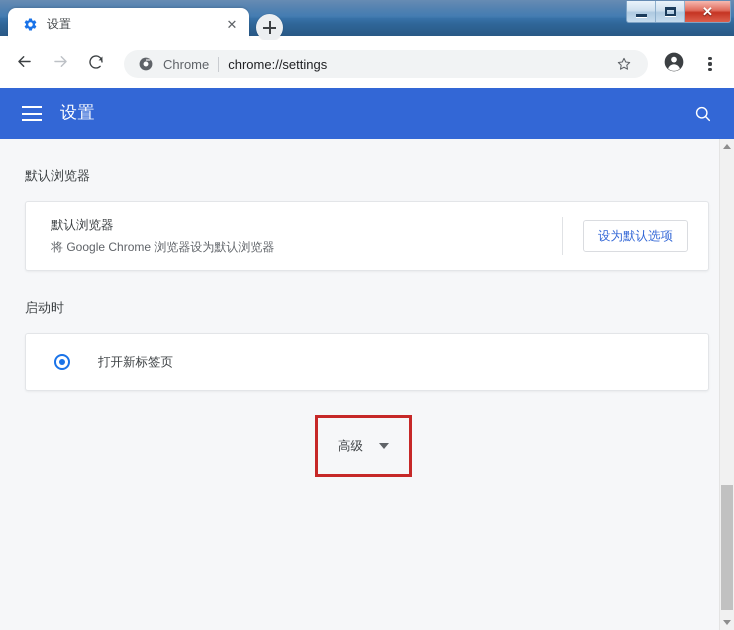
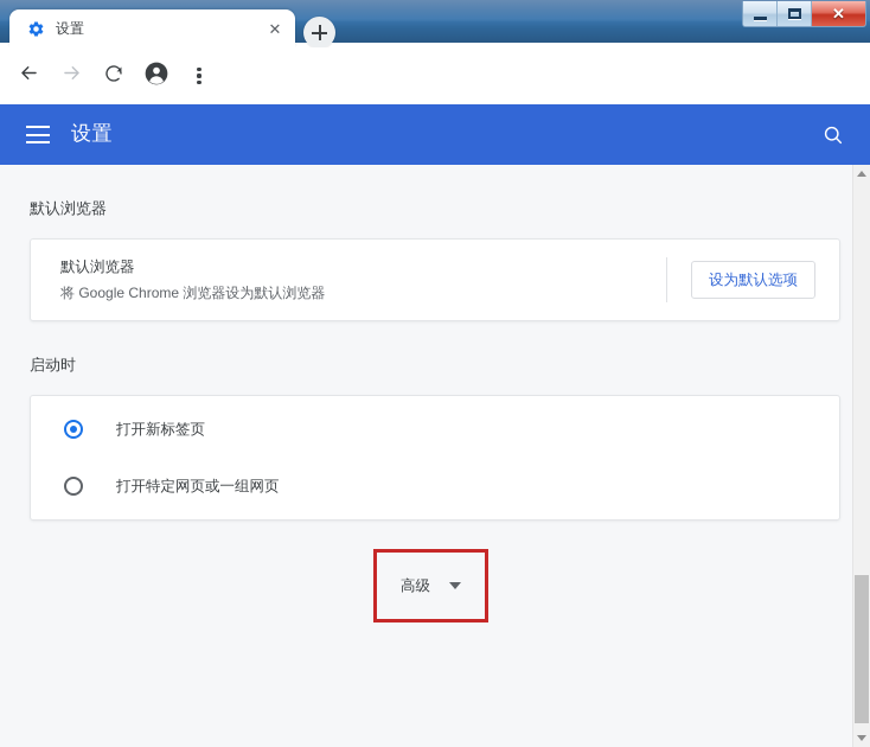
  ✕
  设置
  ✕
- Chrome
- chrome://settings
  设置
  默认浏览器
  默认浏览器
  将 Google Chrome 浏览器设为默认浏览器
  设为默认选项
  启动时
  打开新标签页
+ 打开特定网页或一组网页
  高级
